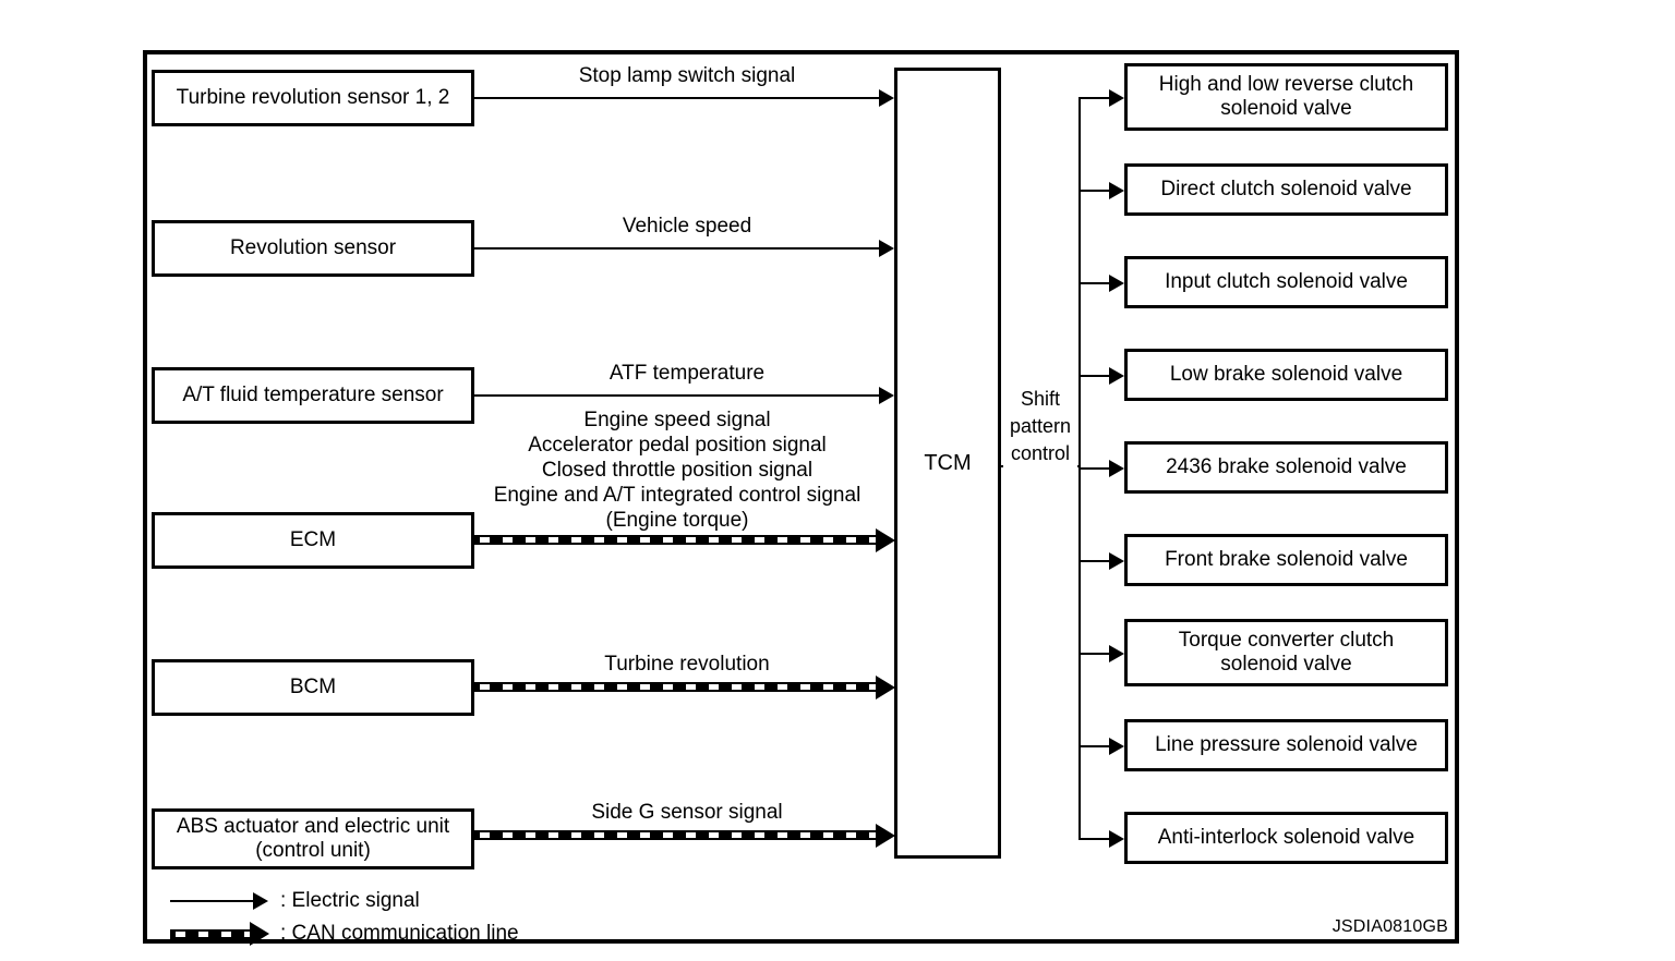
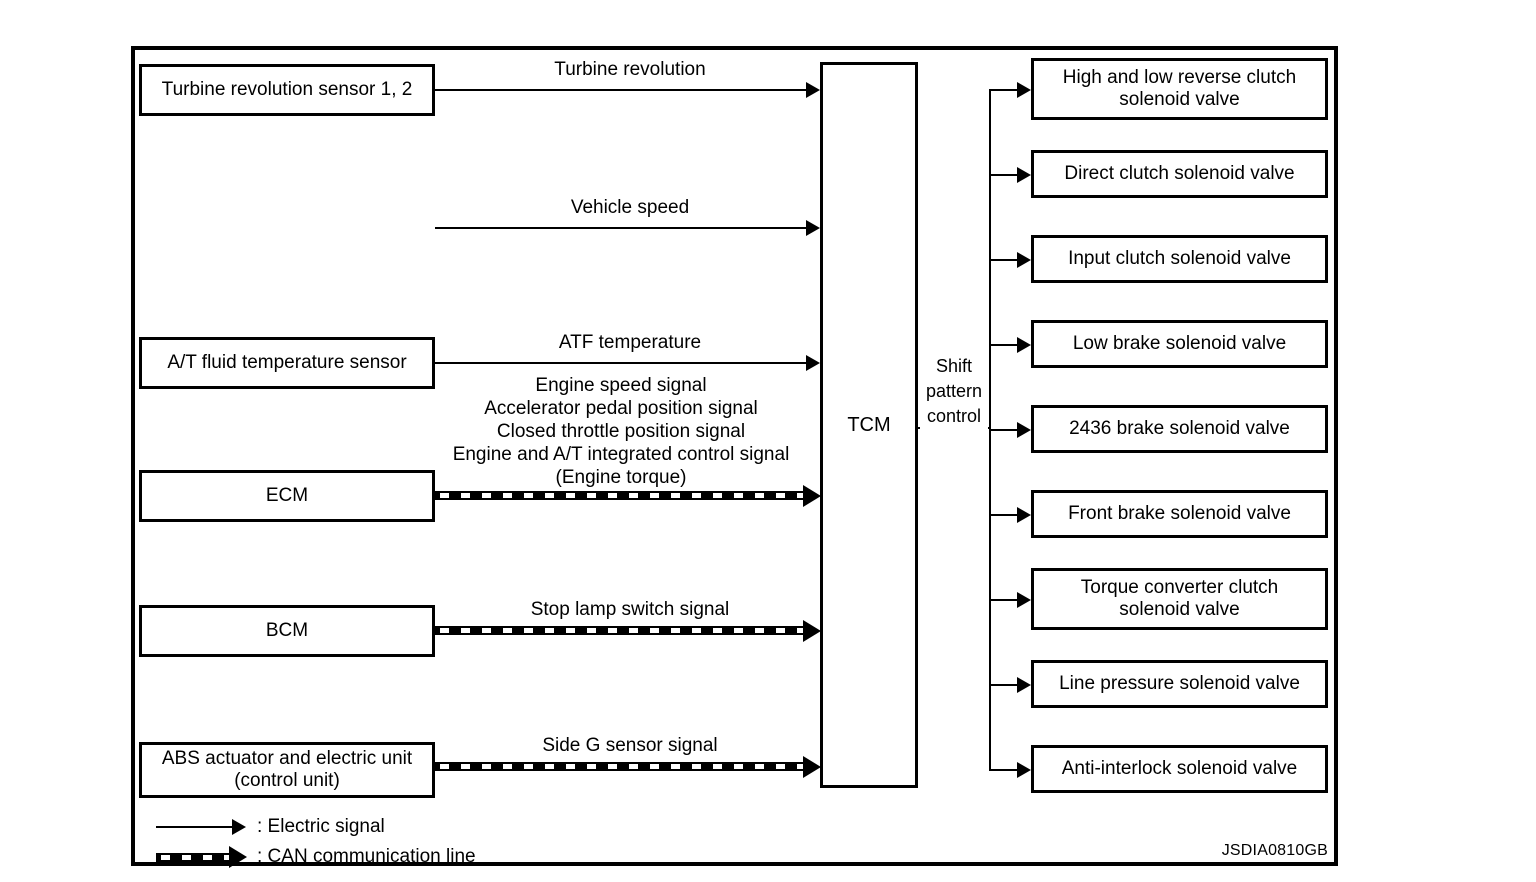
  Turbine revolution sensor 1, 2
- Revolution sensor
  A/T fluid temperature sensor
  ECM
  BCM
  ABS actuator and electric unit
  (control unit)
- Stop lamp switch signal
+ Turbine revolution
  Vehicle speed
  ATF temperature
  Engine speed signal
  Accelerator pedal position signal
  Closed throttle position signal
  Engine and A/T integrated control signal
  (Engine torque)
- Turbine revolution
+ Stop lamp switch signal
  Side G sensor signal
  TCM
  Shift pattern control
  High and low reverse clutch
  solenoid valve
  Direct clutch solenoid valve
  Input clutch solenoid valve
  Low brake solenoid valve
  2436 brake solenoid valve
  Front brake solenoid valve
  Torque converter clutch
  solenoid valve
  Line pressure solenoid valve
  Anti-interlock solenoid valve
  : Electric signal
  : CAN communication line
  JSDIA0810GB
